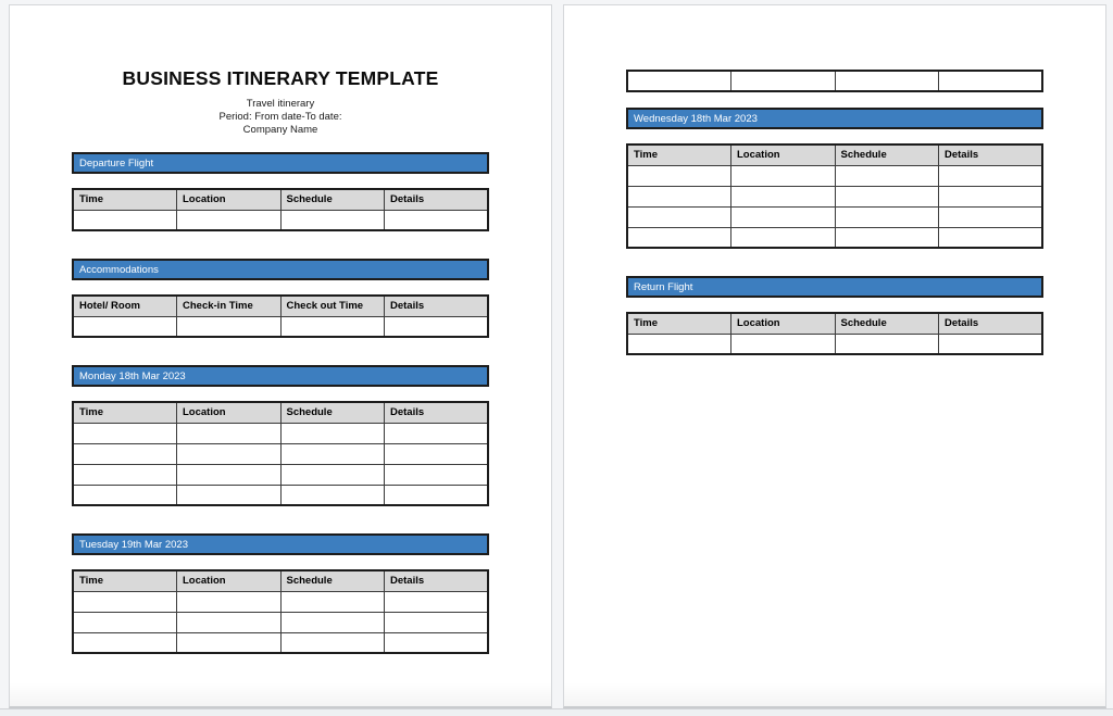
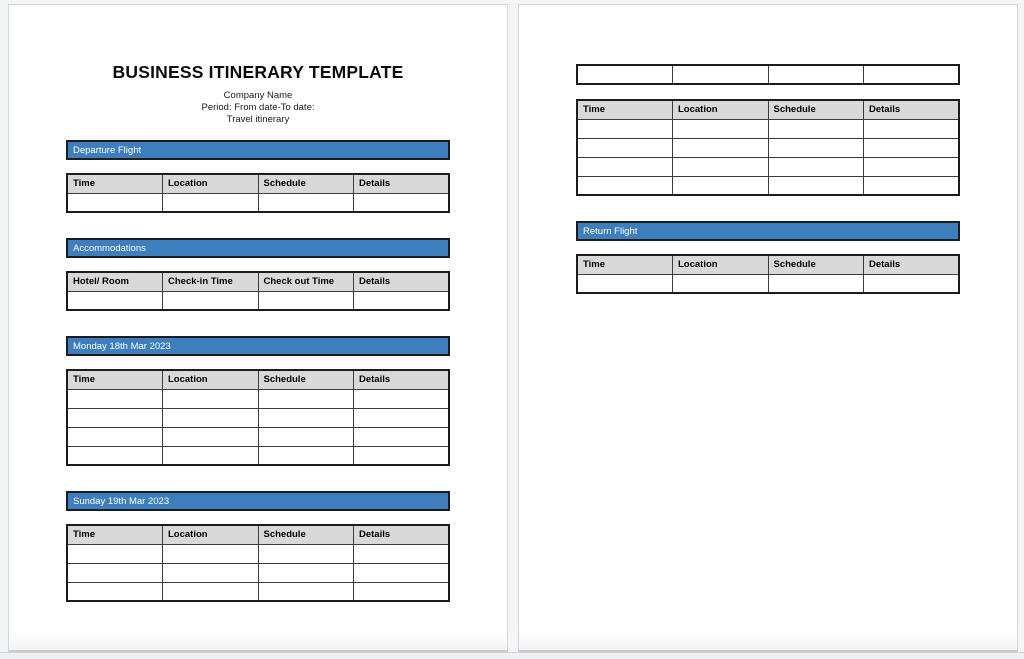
  BUSINESS ITINERARY TEMPLATE
- Travel itinerary
+ Company Name
  Period: From date-To date:
- Company Name
+ Travel itinerary
  Departure Flight
  Time	Location	Schedule	Details
  Accommodations
  Hotel/ Room	Check-in Time	Check out Time	Details
  Monday 18th Mar 2023
  Time	Location	Schedule	Details
- Tuesday 19th Mar 2023
+ Sunday 19th Mar 2023
  Time	Location	Schedule	Details
- Wednesday 18th Mar 2023
  Time	Location	Schedule	Details
  Return Flight
  Time	Location	Schedule	Details
